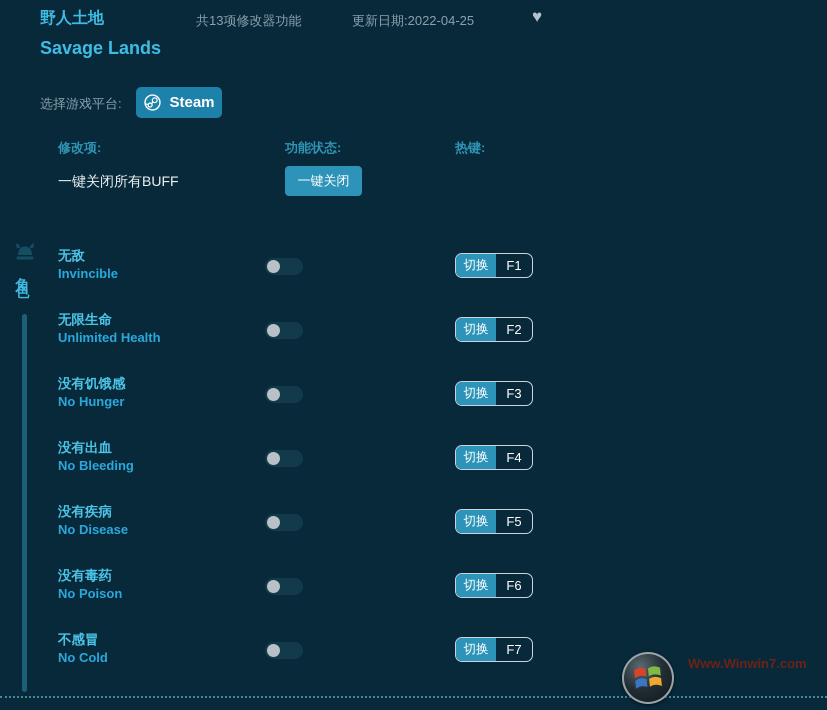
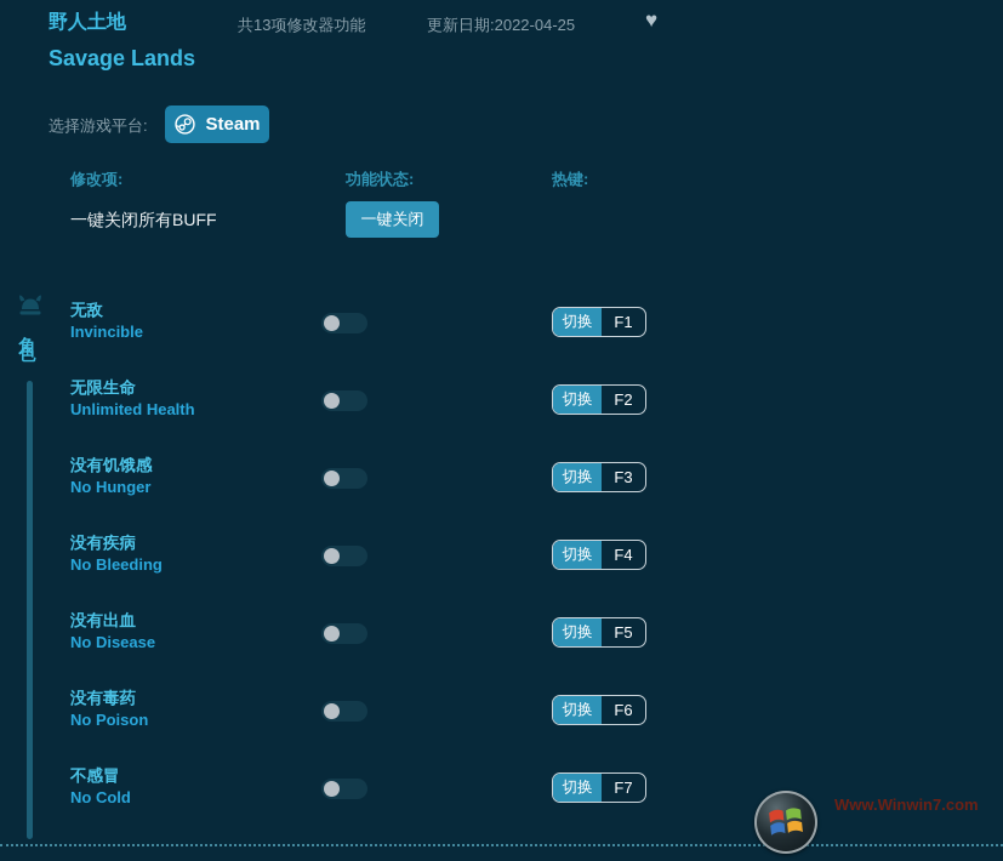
  野人土地
  共13项修改器功能
  更新日期:2022-04-25
  ♥
  Savage Lands
  选择游戏平台:
  Steam
  修改项:
  功能状态:
  热键:
  一键关闭所有BUFF
  一键关闭
  无敌
  Invincible
  切换
  F1
  无限生命
  Unlimited Health
  切换
  F2
  没有饥饿感
  No Hunger
  切换
  F3
- 没有出血
+ 没有疾病
  No Bleeding
  切换
  F4
- 没有疾病
+ 没有出血
  No Disease
  切换
  F5
  没有毒药
  No Poison
  切换
  F6
  不感冒
  No Cold
  切换
  F7
  Www.Winwin7.com
